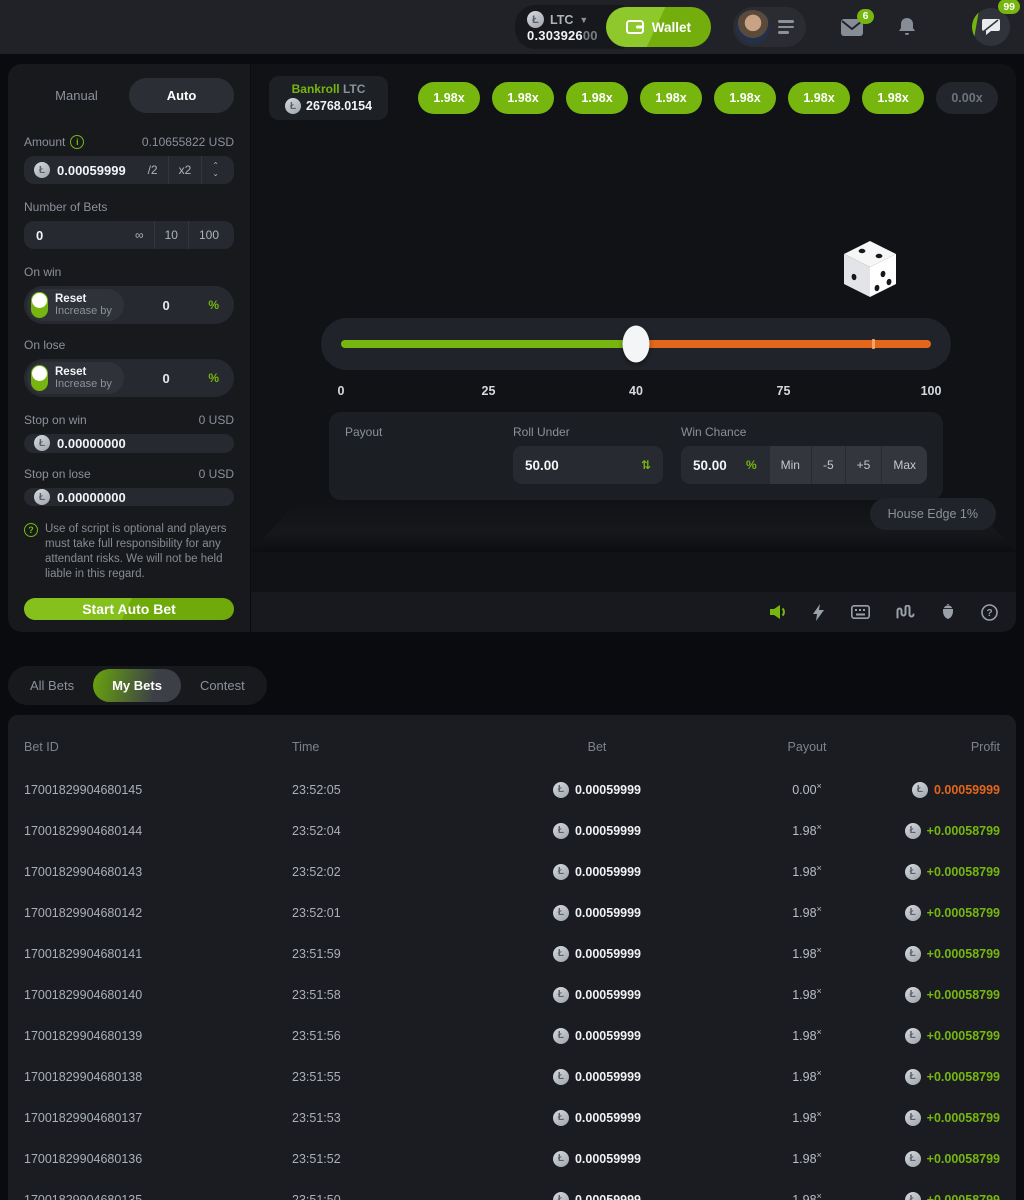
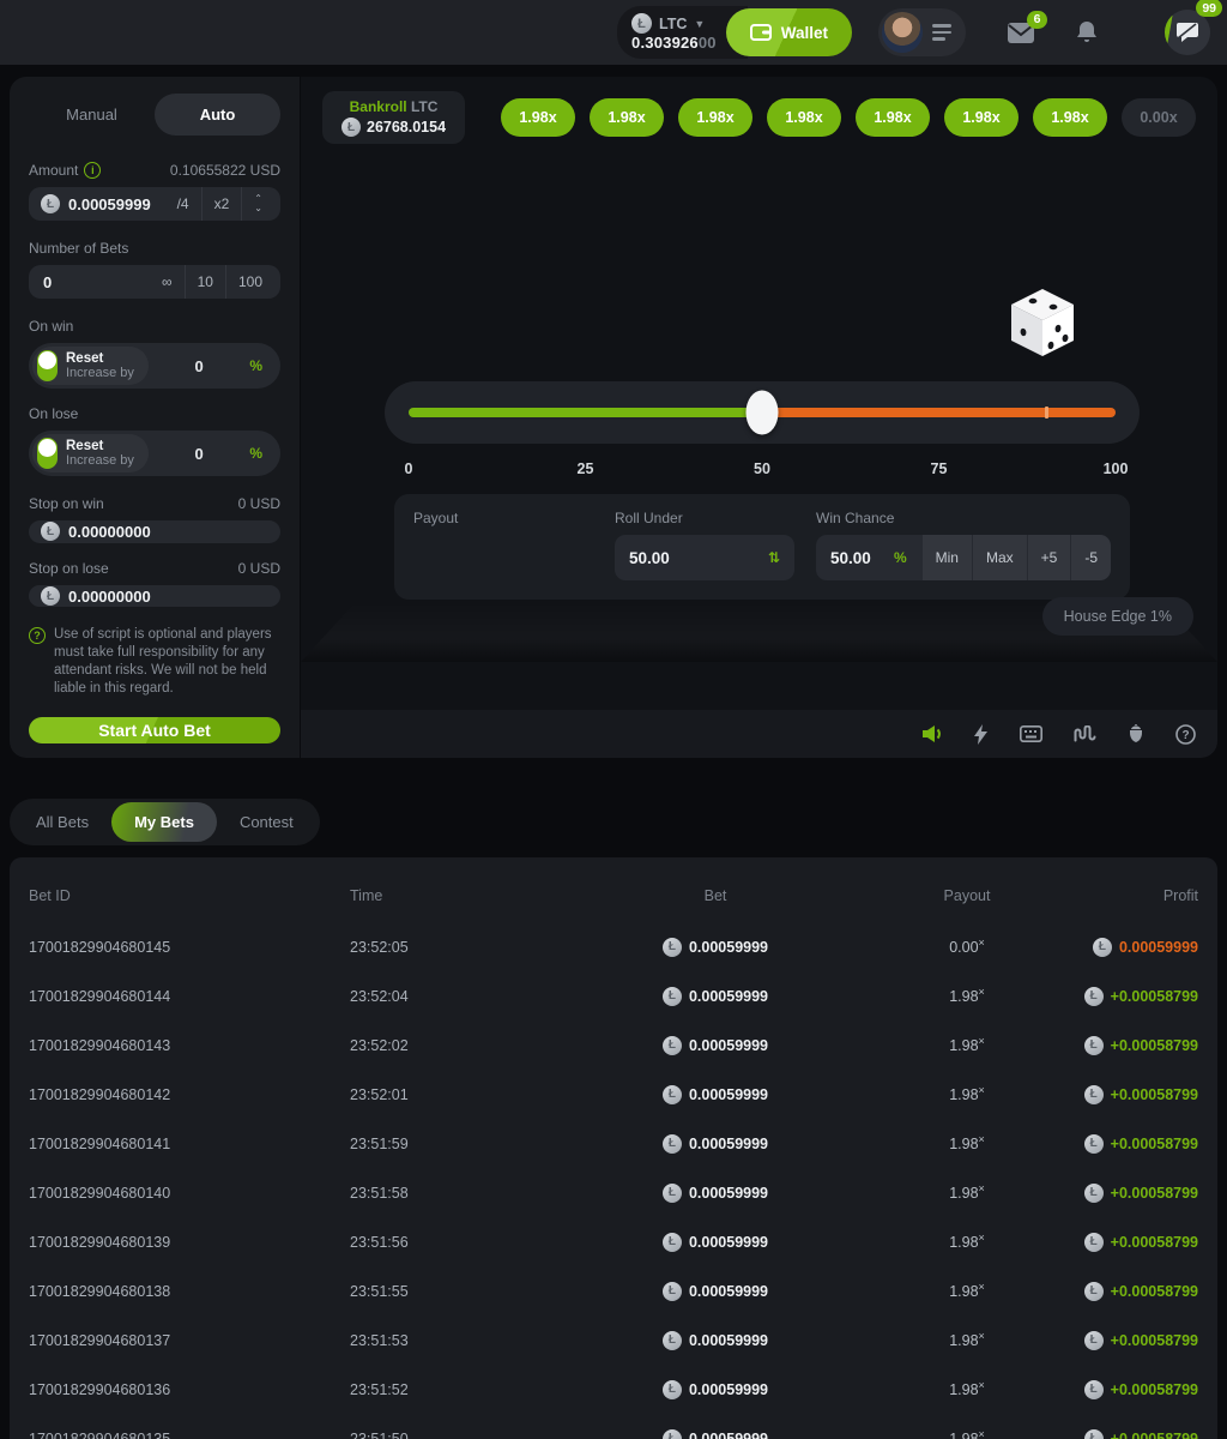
  Ł
  LTC
  ▼
  0.30392600
  Wallet
  6
  99
  Manual
  Auto
  Amount
  i
  0.10655822 USD
  Ł
  0.00059999
- /2
+ /4
  x2
  ⌃
  ⌄
  Number of Bets
  0
  ∞
  10
  100
  On win
  Reset
  Increase by
  0
  %
  On lose
  Reset
  Increase by
  0
  %
  Stop on win
  0 USD
  Ł
  0.00000000
  Stop on lose
  0 USD
  Ł
  0.00000000
  ?
  Use of script is optional and players must take full responsibility for any attendant risks. We will not be held liable in this regard.
  Start Auto Bet
  Bankroll LTC
  Ł
  26768.0154
  1.98x
  1.98x
  1.98x
  1.98x
  1.98x
  1.98x
  1.98x
  0.00x
  0
  25
- 40
+ 50
  75
  100
  Payout
  Roll Under
  50.00
  ⇅
  Win Chance
  50.00
  %
  Min
- -5
+ Max
  +5
- Max
+ -5
  House Edge 1%
  ?
  All Bets
  My Bets
  Contest
  Bet ID
  Time
  Bet
  Payout
  Profit
  17001829904680145
  23:52:05
  Ł
  0.00059999
  0.00×
  Ł
  0.00059999
  17001829904680144
  23:52:04
  Ł
  0.00059999
  1.98×
  Ł
  +0.00058799
  17001829904680143
  23:52:02
  Ł
  0.00059999
  1.98×
  Ł
  +0.00058799
  17001829904680142
  23:52:01
  Ł
  0.00059999
  1.98×
  Ł
  +0.00058799
  17001829904680141
  23:51:59
  Ł
  0.00059999
  1.98×
  Ł
  +0.00058799
  17001829904680140
  23:51:58
  Ł
  0.00059999
  1.98×
  Ł
  +0.00058799
  17001829904680139
  23:51:56
  Ł
  0.00059999
  1.98×
  Ł
  +0.00058799
  17001829904680138
  23:51:55
  Ł
  0.00059999
  1.98×
  Ł
  +0.00058799
  17001829904680137
  23:51:53
  Ł
  0.00059999
  1.98×
  Ł
  +0.00058799
  17001829904680136
  23:51:52
  Ł
  0.00059999
  1.98×
  Ł
  +0.00058799
